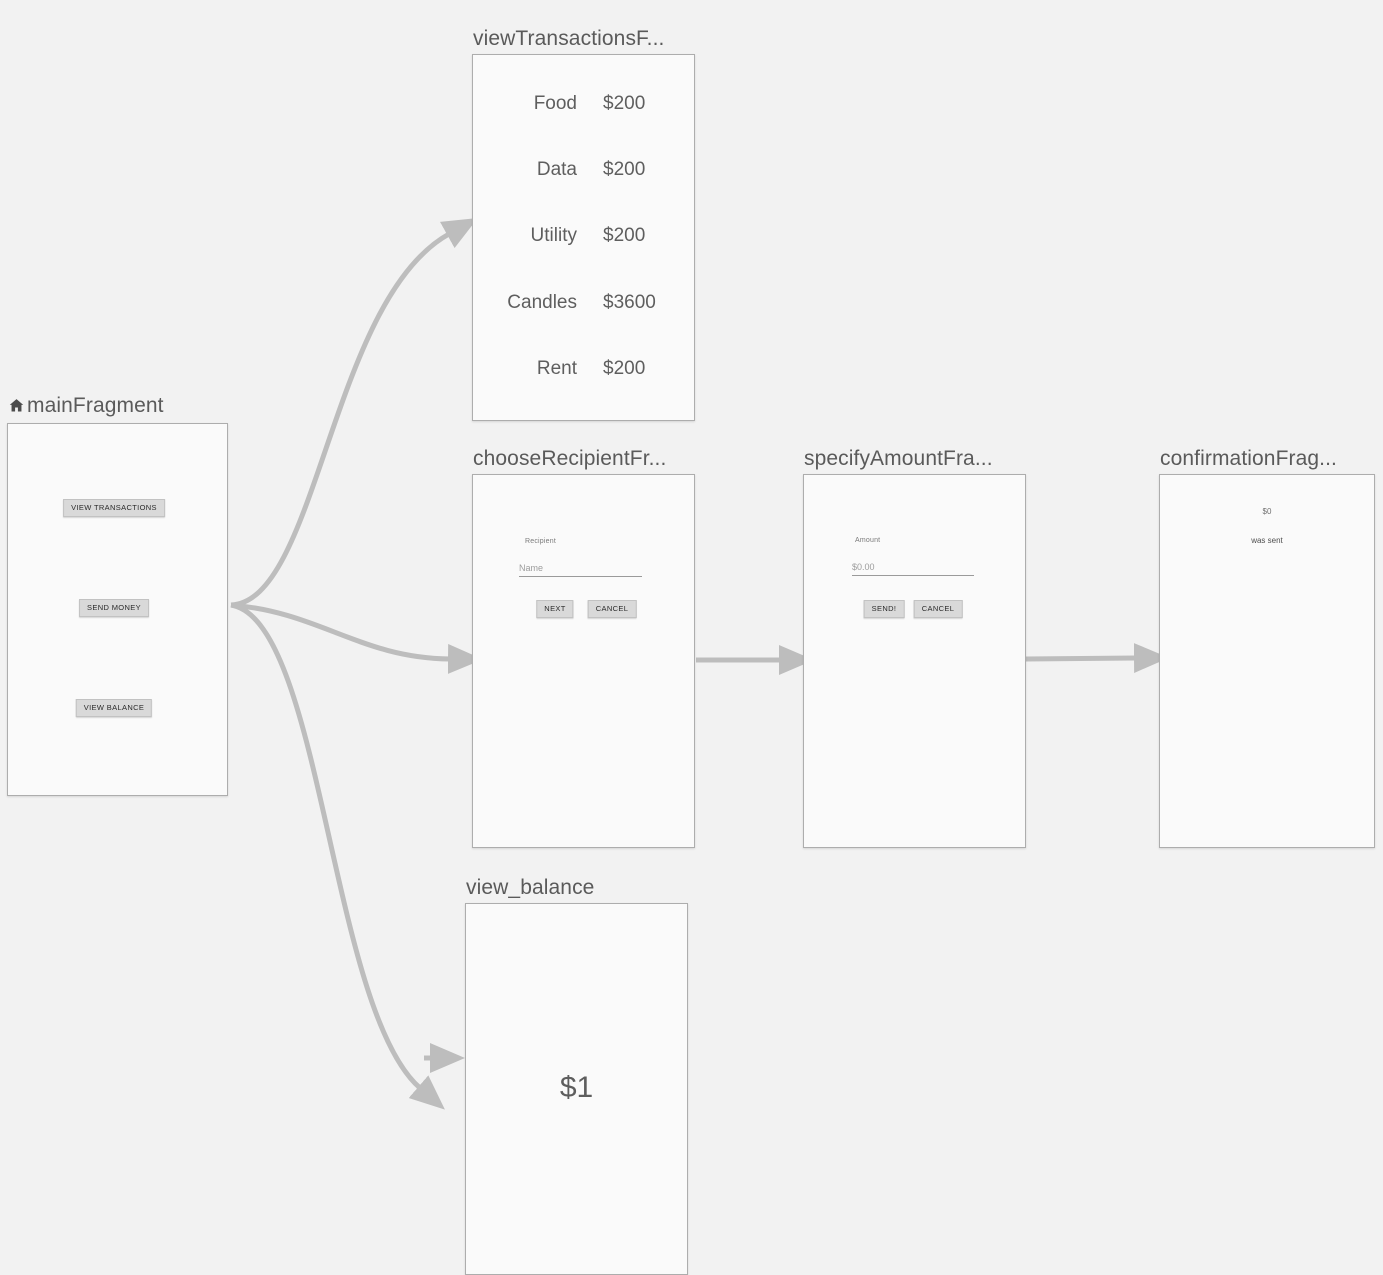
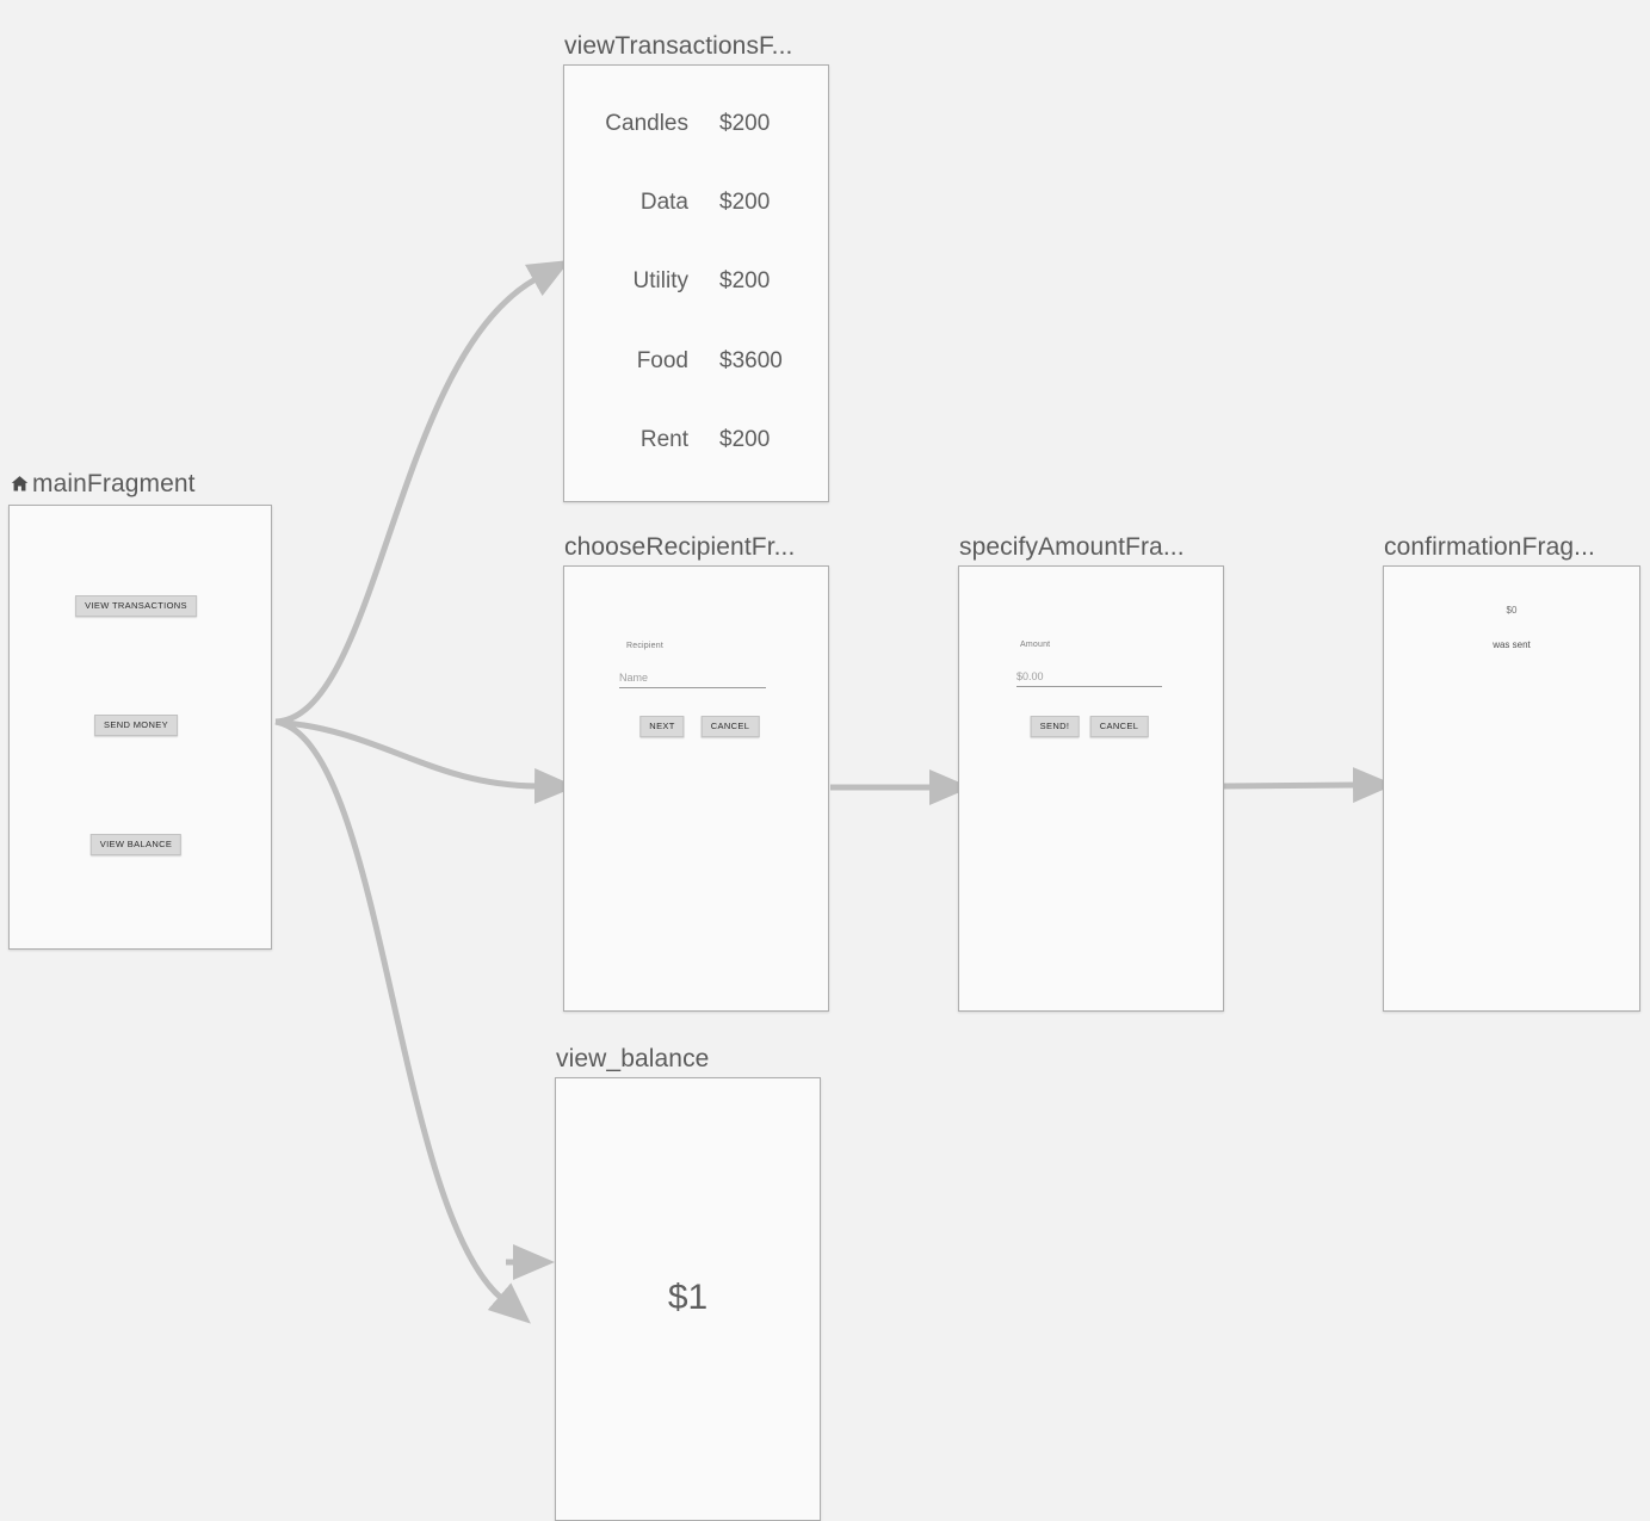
  mainFragment
  VIEW TRANSACTIONS
  SEND MONEY
  VIEW BALANCE
  viewTransactionsF...
- Food
+ Candles
  $200
  Data
  $200
  Utility
  $200
- Candles
+ Food
  $3600
  Rent
  $200
  chooseRecipientFr...
  Name
  NEXT
  CANCEL
  specifyAmountFra...
  $0.00
  SEND!
  CANCEL
  confirmationFrag...
  $0
  was sent
  view_balance
  $1
